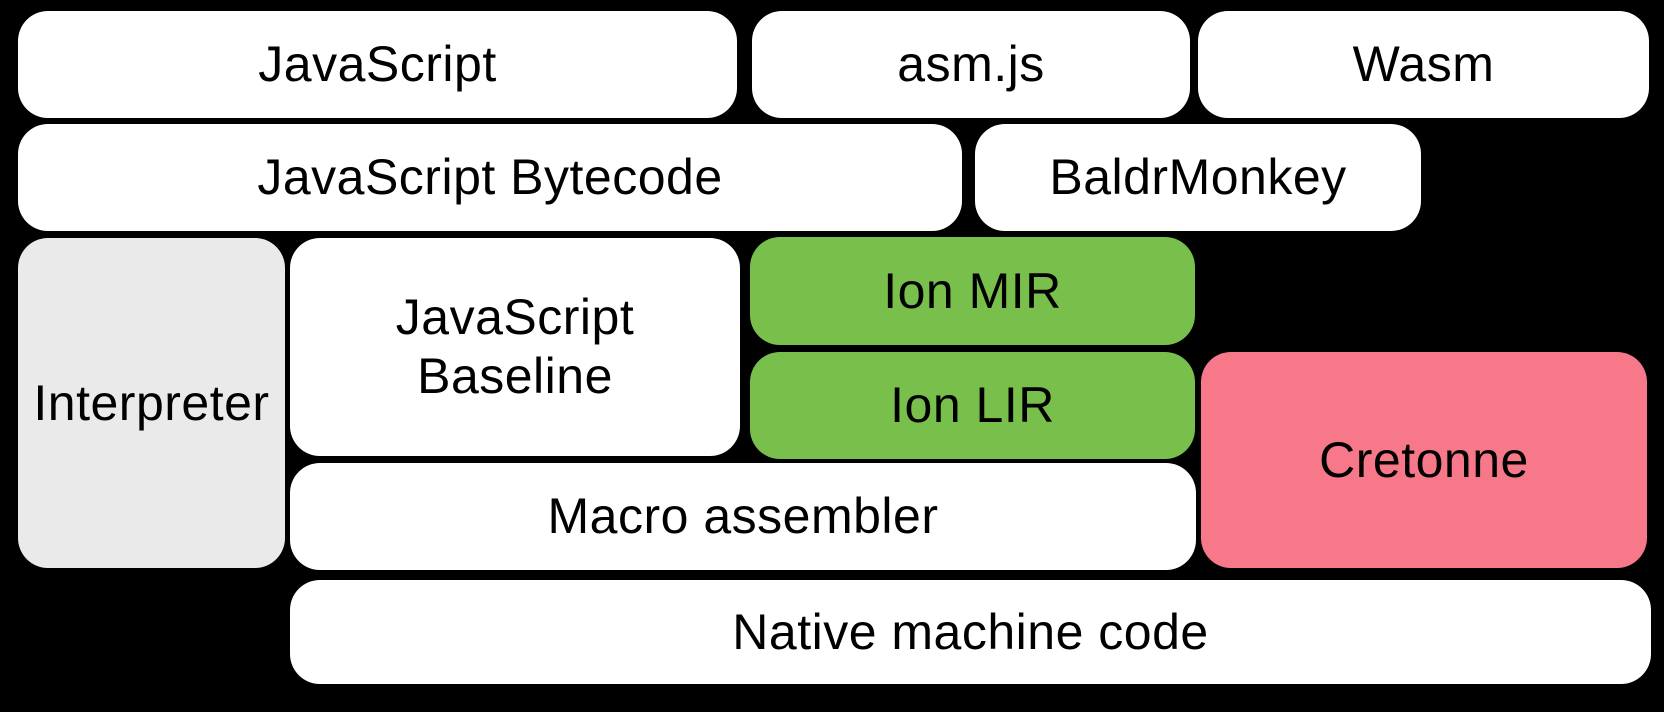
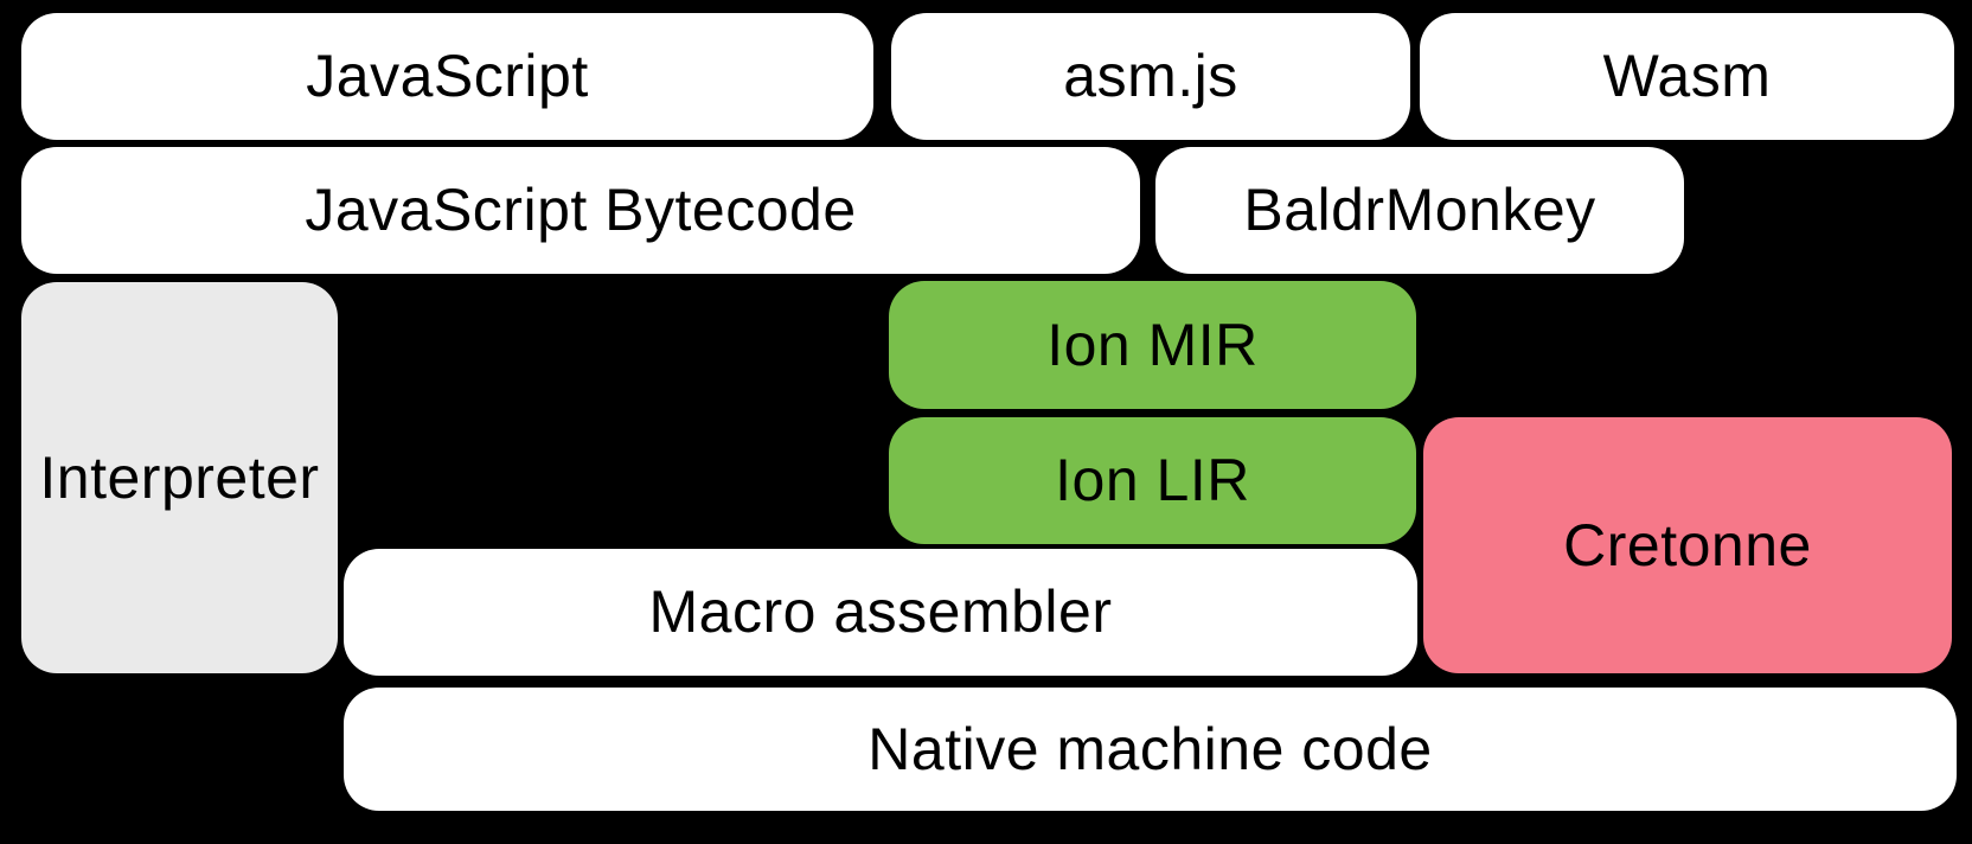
  JavaScript
  asm.js
  Wasm
  JavaScript Bytecode
  BaldrMonkey
  Interpreter
- JavaScript Baseline
  Ion MIR
  Ion LIR
  Cretonne
  Macro assembler
  Native machine code
